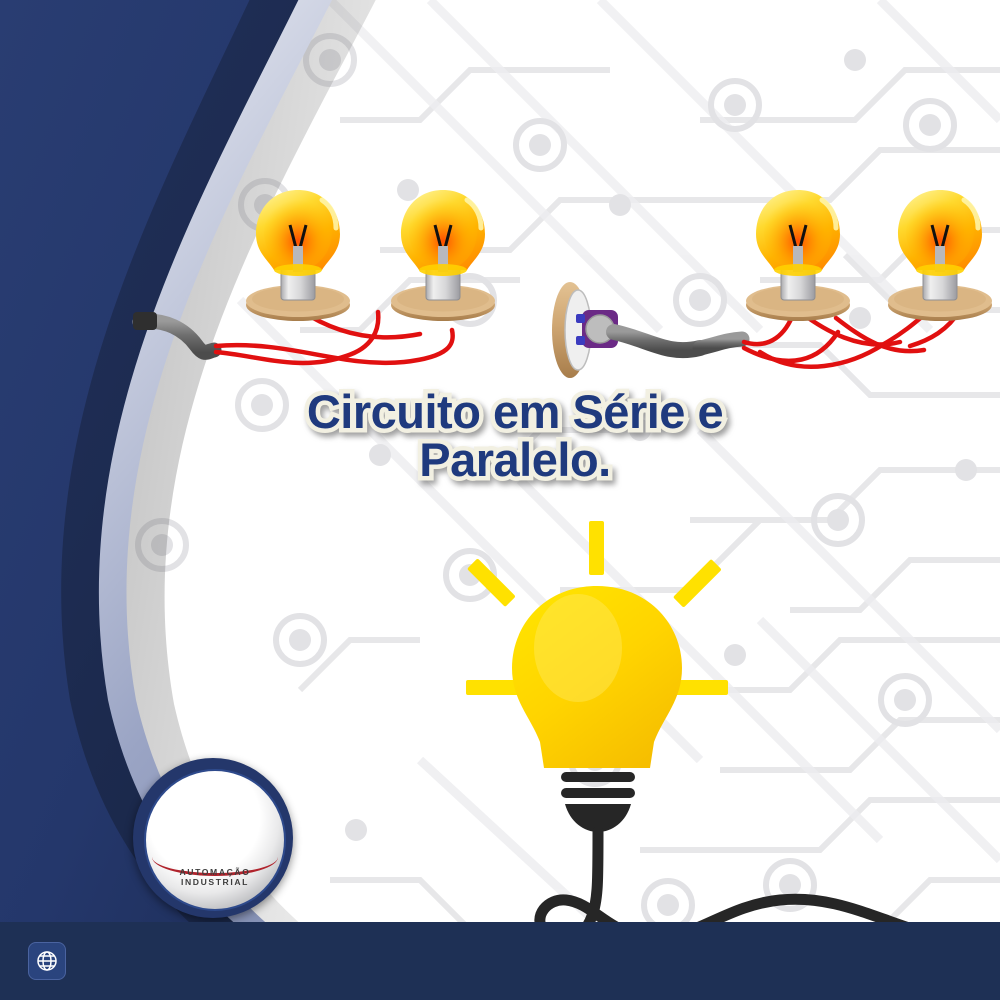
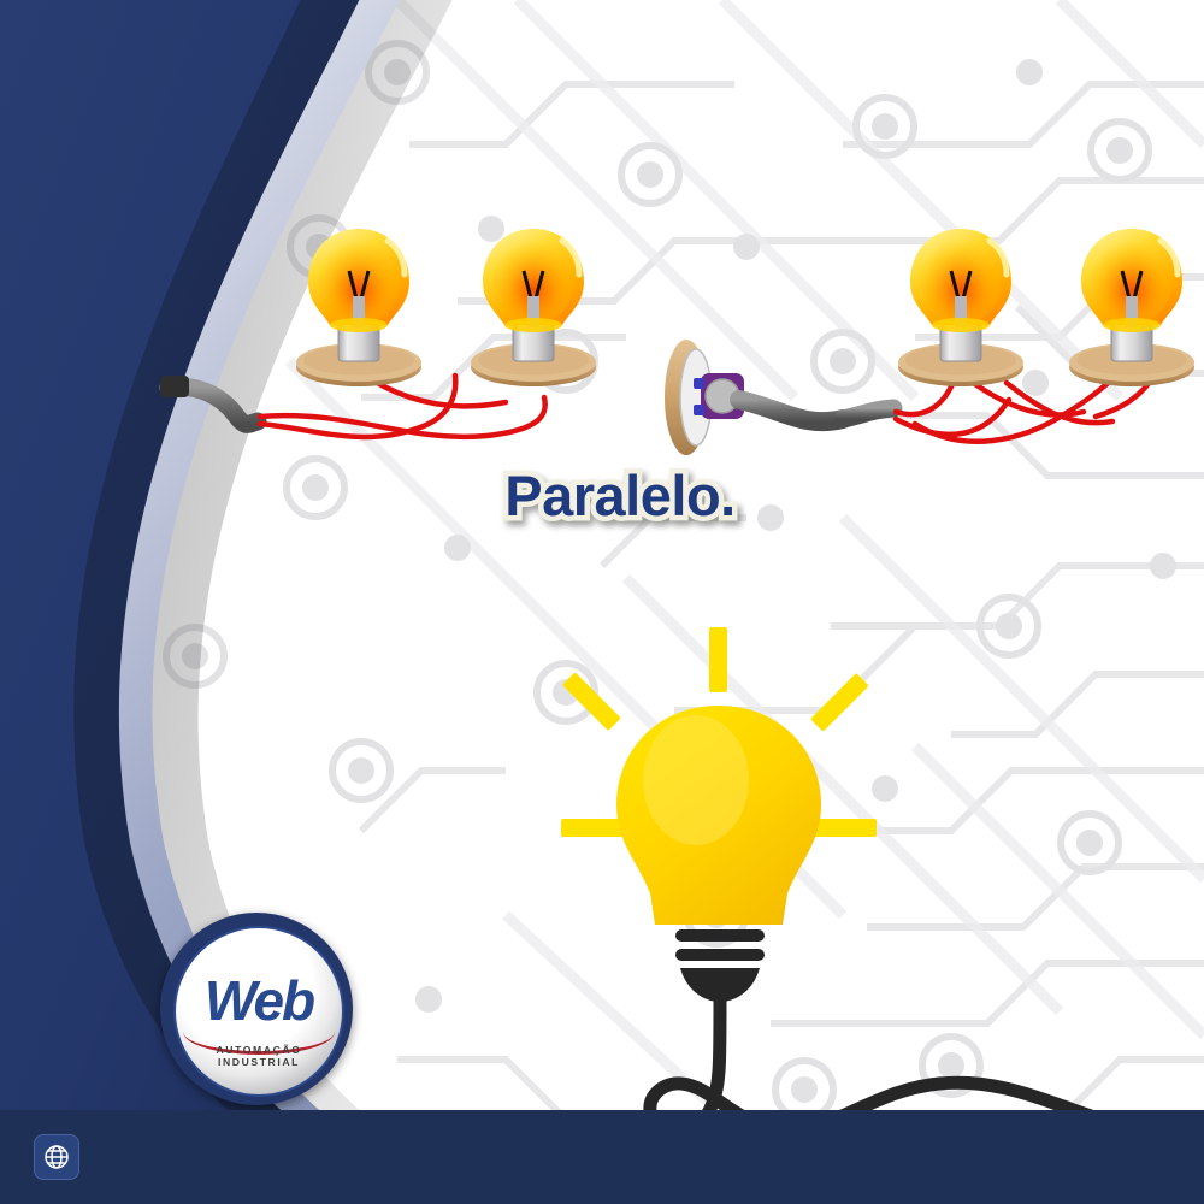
- Circuito em Série e
  Paralelo.
+ Web
  AUTOMAÇÃO INDUSTRIAL
